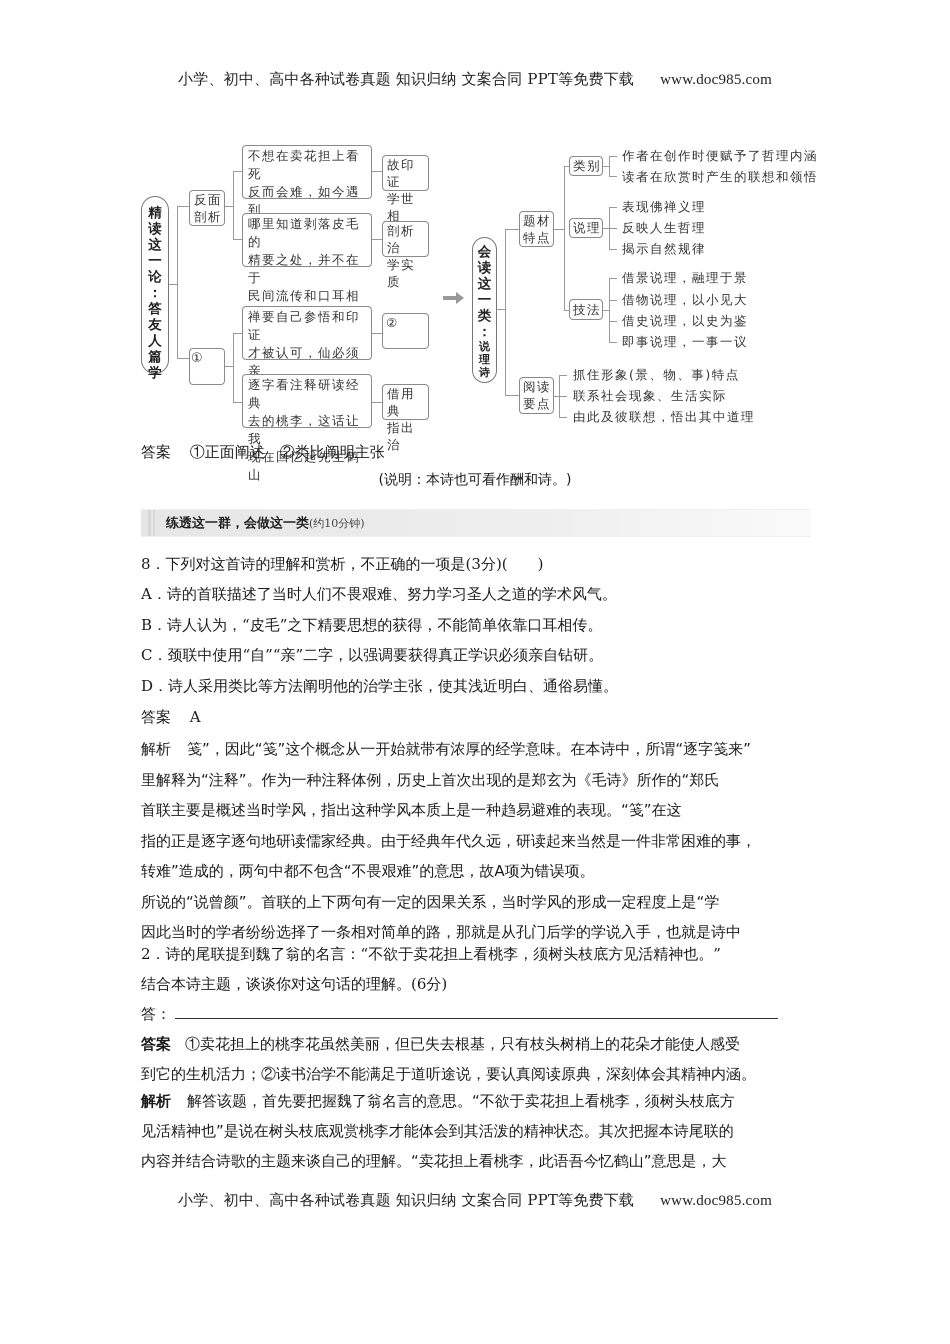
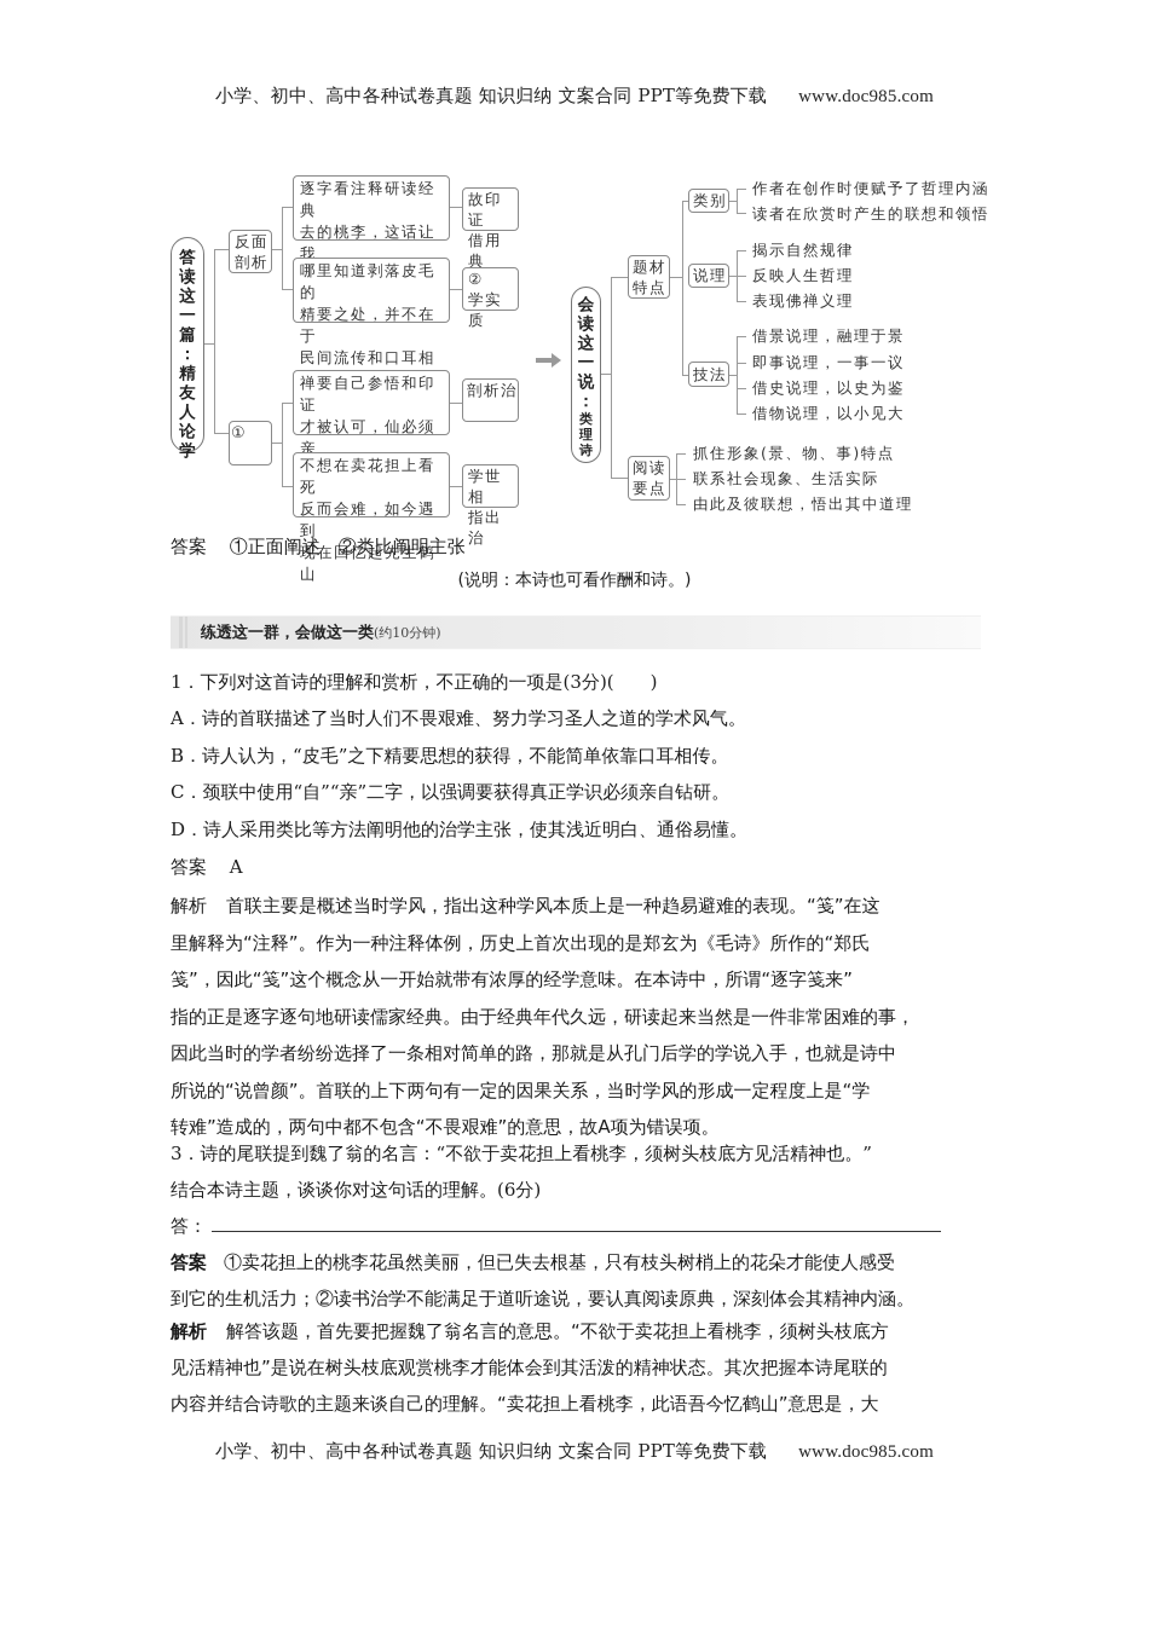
  小学、初中、高中各种试卷真题 知识归纳 文案合同 PPT等免费下载 www.doc985.com
- 精
+ 答
  读
  这
  一
- 论
+ 篇
  ：
- 答
+ 精
  友
  人
- 篇
+ 论
  学
  反面
  剖析
  ①
- 不想在卖花担上看死
+ 逐字看注释研读经典
- 反而会难，如今遇到
+ 去的桃李，这话让我
  故印证
- 学世相
+ 借用典
  哪里知道剥落皮毛的
  精要之处，并不在于
  民间流传和口耳相
- 剖析治
+ ②
  学实质
  禅要自己参悟和印证
  才被认可，仙必须亲
- ②
+ 剖析治
- 逐字看注释研读经典
+ 不想在卖花担上看死
- 去的桃李，这话让我
+ 反而会难，如今遇到
  现在回忆起先生鹤山
- 借用典
+ 学世相
  指出治
  会
  读
  这
  一
- 类
+ 说
  ：
- 说
+ 类
  理
  诗
  题材
  特点
  类别
  作者在创作时便赋予了哲理内涵
  读者在欣赏时产生的联想和领悟
  说理
- 表现佛禅义理
+ 揭示自然规律
  反映人生哲理
- 揭示自然规律
+ 表现佛禅义理
  技法
  借景说理，融理于景
- 借物说理，以小见大
+ 即事说理，一事一议
  借史说理，以史为鉴
- 即事说理，一事一议
+ 借物说理，以小见大
  阅读
  要点
  抓住形象(景、物、事)特点
  联系社会现象、生活实际
  由此及彼联想，悟出其中道理
  答案 ①正面阐述 ②类比阐明主张
  (说明：本诗也可看作酬和诗。)
  练透这一群，会做这一类(约10分钟)
- 8．下列对这首诗的理解和赏析，不正确的一项是(3分)( )
+ 1．下列对这首诗的理解和赏析，不正确的一项是(3分)( )
  A．诗的首联描述了当时人们不畏艰难、努力学习圣人之道的学术风气。
  B．诗人认为，“皮毛”之下精要思想的获得，不能简单依靠口耳相传。
  C．颈联中使用“自”“亲”二字，以强调要获得真正学识必须亲自钻研。
  D．诗人采用类比等方法阐明他的治学主张，使其浅近明白、通俗易懂。
  答案 A
- 解析 笺”，因此“笺”这个概念从一开始就带有浓厚的经学意味。在本诗中，所谓“逐字笺来”
+ 解析 首联主要是概述当时学风，指出这种学风本质上是一种趋易避难的表现。“笺”在这
  里解释为“注释”。作为一种注释体例，历史上首次出现的是郑玄为《毛诗》所作的“郑氏
- 首联主要是概述当时学风，指出这种学风本质上是一种趋易避难的表现。“笺”在这
+ 笺”，因此“笺”这个概念从一开始就带有浓厚的经学意味。在本诗中，所谓“逐字笺来”
  指的正是逐字逐句地研读儒家经典。由于经典年代久远，研读起来当然是一件非常困难的事，
- 转难”造成的，两句中都不包含“不畏艰难”的意思，故A项为错误项。
+ 因此当时的学者纷纷选择了一条相对简单的路，那就是从孔门后学的学说入手，也就是诗中
  所说的“说曾颜”。首联的上下两句有一定的因果关系，当时学风的形成一定程度上是“学
- 因此当时的学者纷纷选择了一条相对简单的路，那就是从孔门后学的学说入手，也就是诗中
+ 转难”造成的，两句中都不包含“不畏艰难”的意思，故A项为错误项。
- 2．诗的尾联提到魏了翁的名言：“不欲于卖花担上看桃李，须树头枝底方见活精神也。”
+ 3．诗的尾联提到魏了翁的名言：“不欲于卖花担上看桃李，须树头枝底方见活精神也。”
  结合本诗主题，谈谈你对这句话的理解。(6分)
  答：
  答案 ①卖花担上的桃李花虽然美丽，但已失去根基，只有枝头树梢上的花朵才能使人感受
  到它的生机活力；②读书治学不能满足于道听途说，要认真阅读原典，深刻体会其精神内涵。
  解析 解答该题，首先要把握魏了翁名言的意思。“不欲于卖花担上看桃李，须树头枝底方
  见活精神也”是说在树头枝底观赏桃李才能体会到其活泼的精神状态。其次把握本诗尾联的
  内容并结合诗歌的主题来谈自己的理解。“卖花担上看桃李，此语吾今忆鹤山”意思是，大
  小学、初中、高中各种试卷真题 知识归纳 文案合同 PPT等免费下载 www.doc985.com
